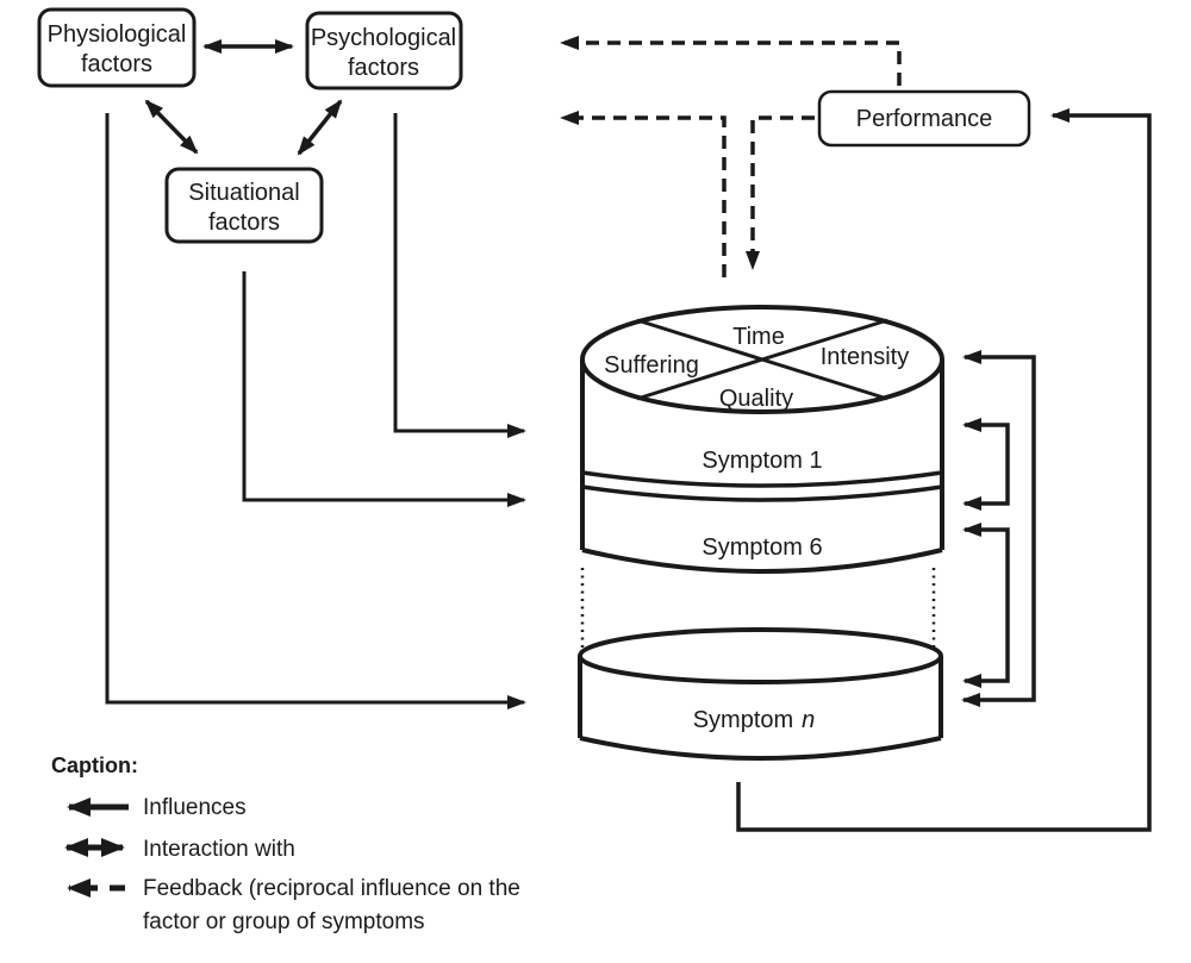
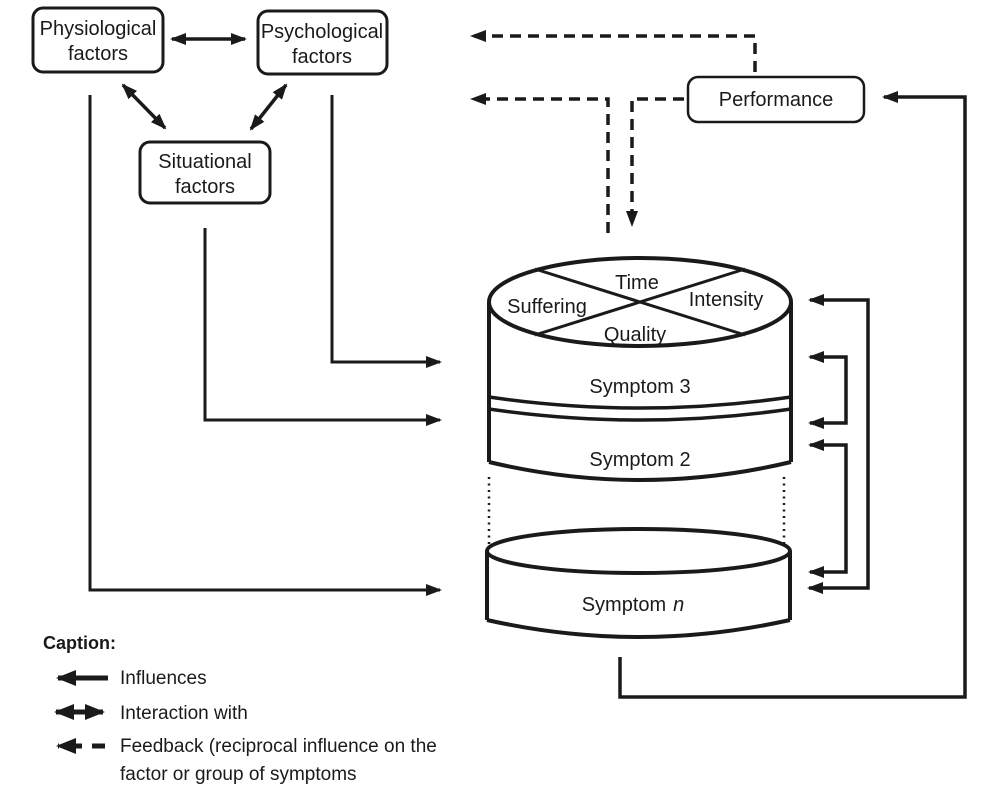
  Time
  Suffering
  Intensity
  Quality
- Symptom 1
+ Symptom 3
- Symptom 6
+ Symptom 2
  Symptom n
  Physiological factors
  Psychological factors
  Situational factors
  Performance
  Caption:
  Influences
  Interaction with
  Feedback (reciprocal influence on the factor or group of symptoms
